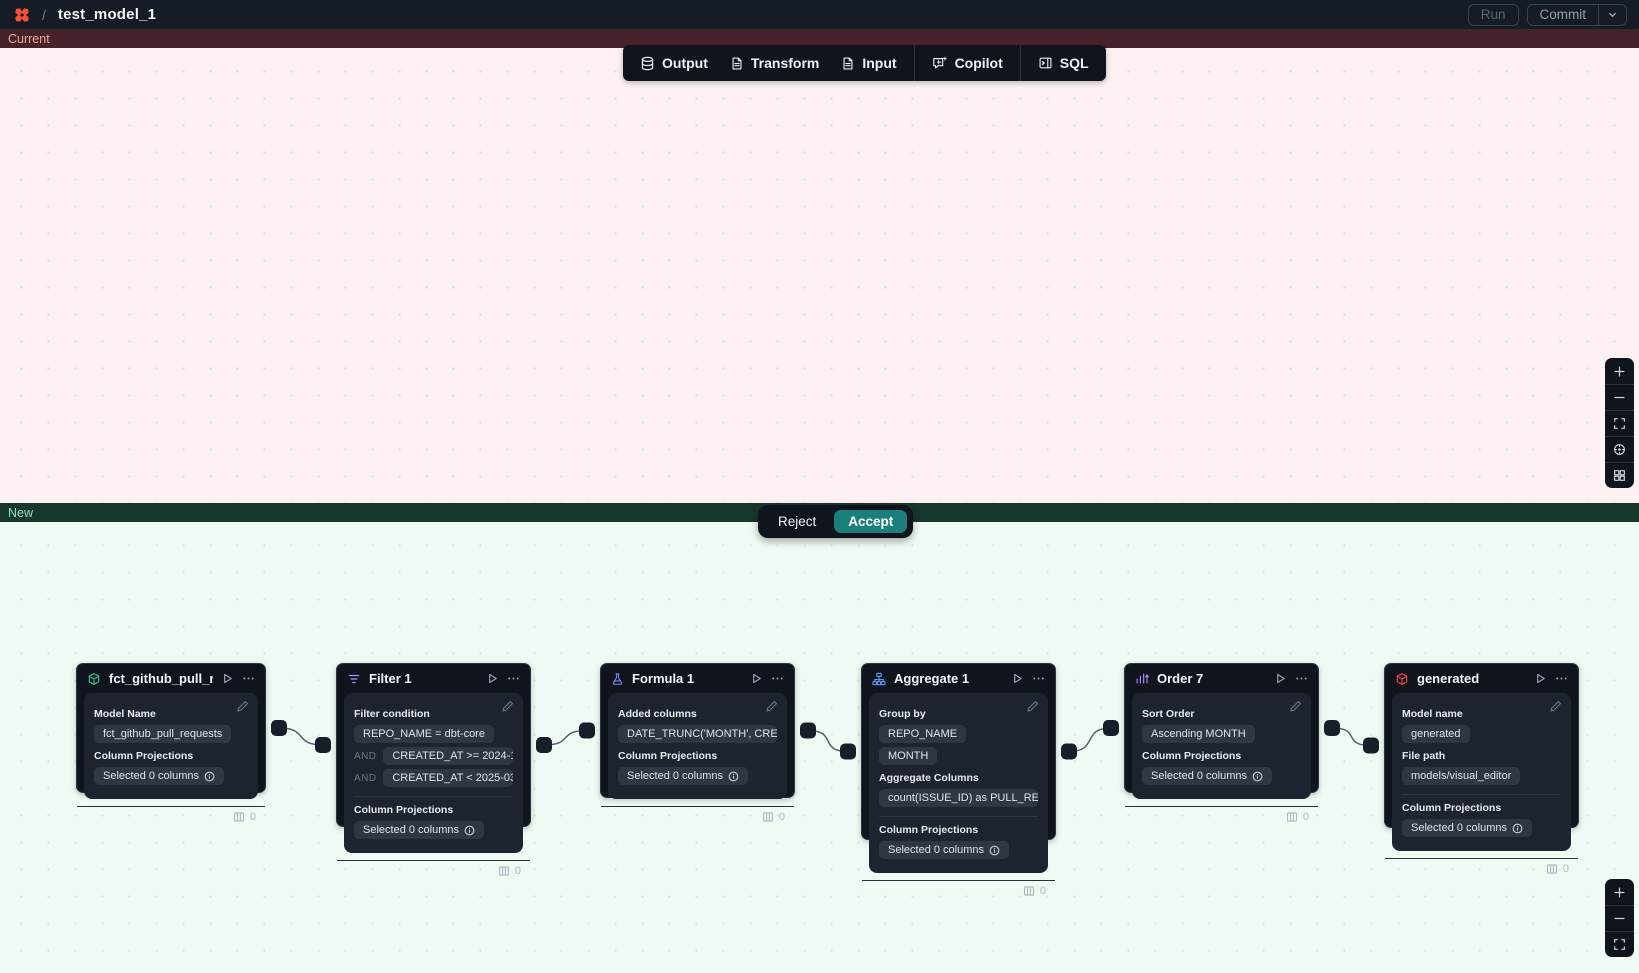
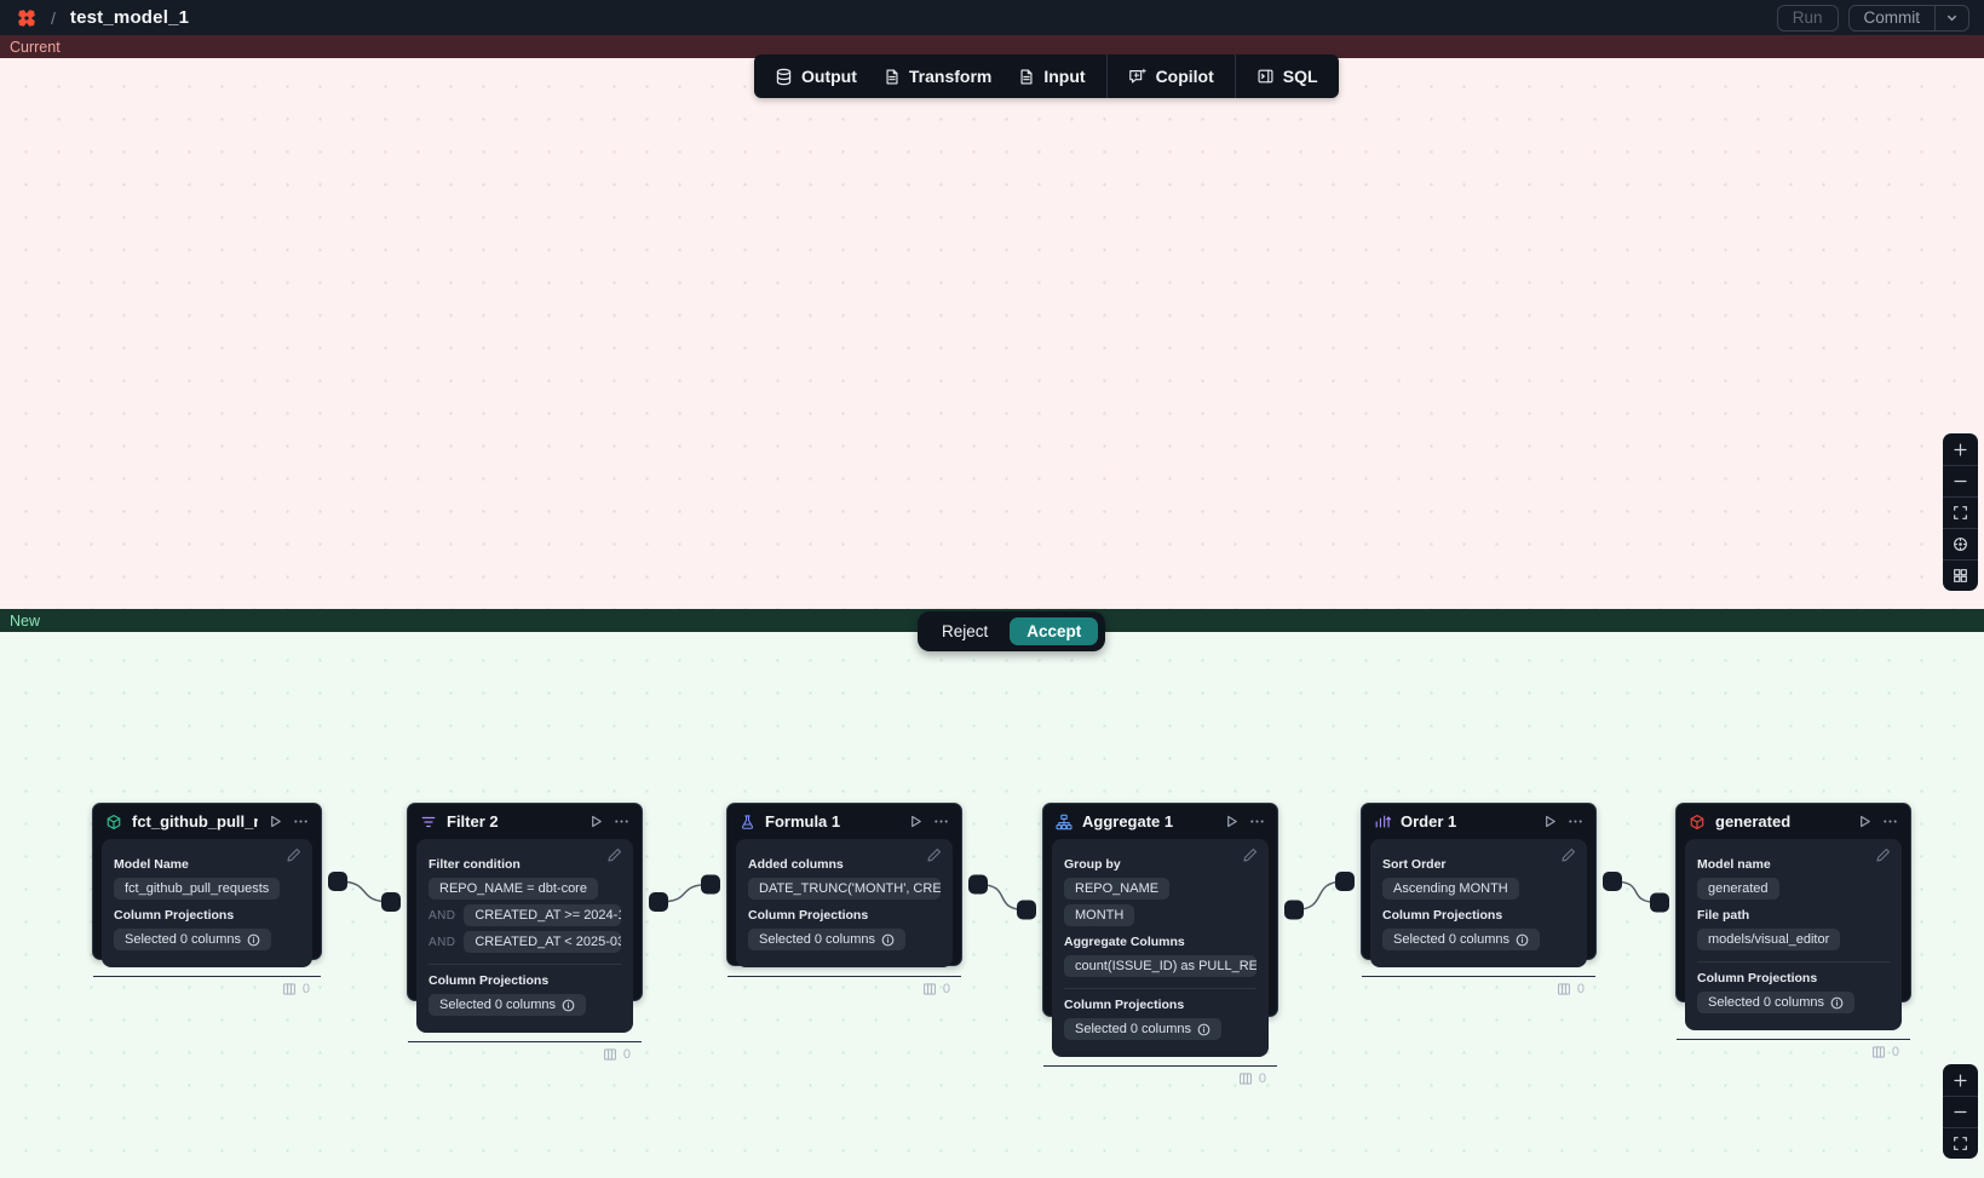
  /
  test_model_1
  Run
  Commit
  Current
  Output
  Transform
  Input
  Copilot
  SQL
  New
  fct_github_pull_r
  Model Name
  fct_github_pull_requests
  Column Projections
  Selected 0 columns
  0
- Filter 1
+ Filter 2
  Filter condition
  REPO_NAME = dbt-core
  AND
  CREATED_AT >= 2024-
  AND
  CREATED_AT < 2025-0
  Column Projections
  Selected 0 columns
  0
  Formula 1
  Added columns
  DATE_TRUNC('MONTH', CRE
  Column Projections
  Selected 0 columns
  0
  Aggregate 1
  Group by
  REPO_NAME
  MONTH
  Aggregate Columns
  count(ISSUE_ID) as PULL_RE
  Column Projections
  Selected 0 columns
  0
- Order 7
+ Order 1
  Sort Order
  Ascending MONTH
  Column Projections
  Selected 0 columns
  0
  generated
  Model name
  generated
  File path
  models/visual_editor
  Column Projections
  Selected 0 columns
  0
  Reject
  Accept
